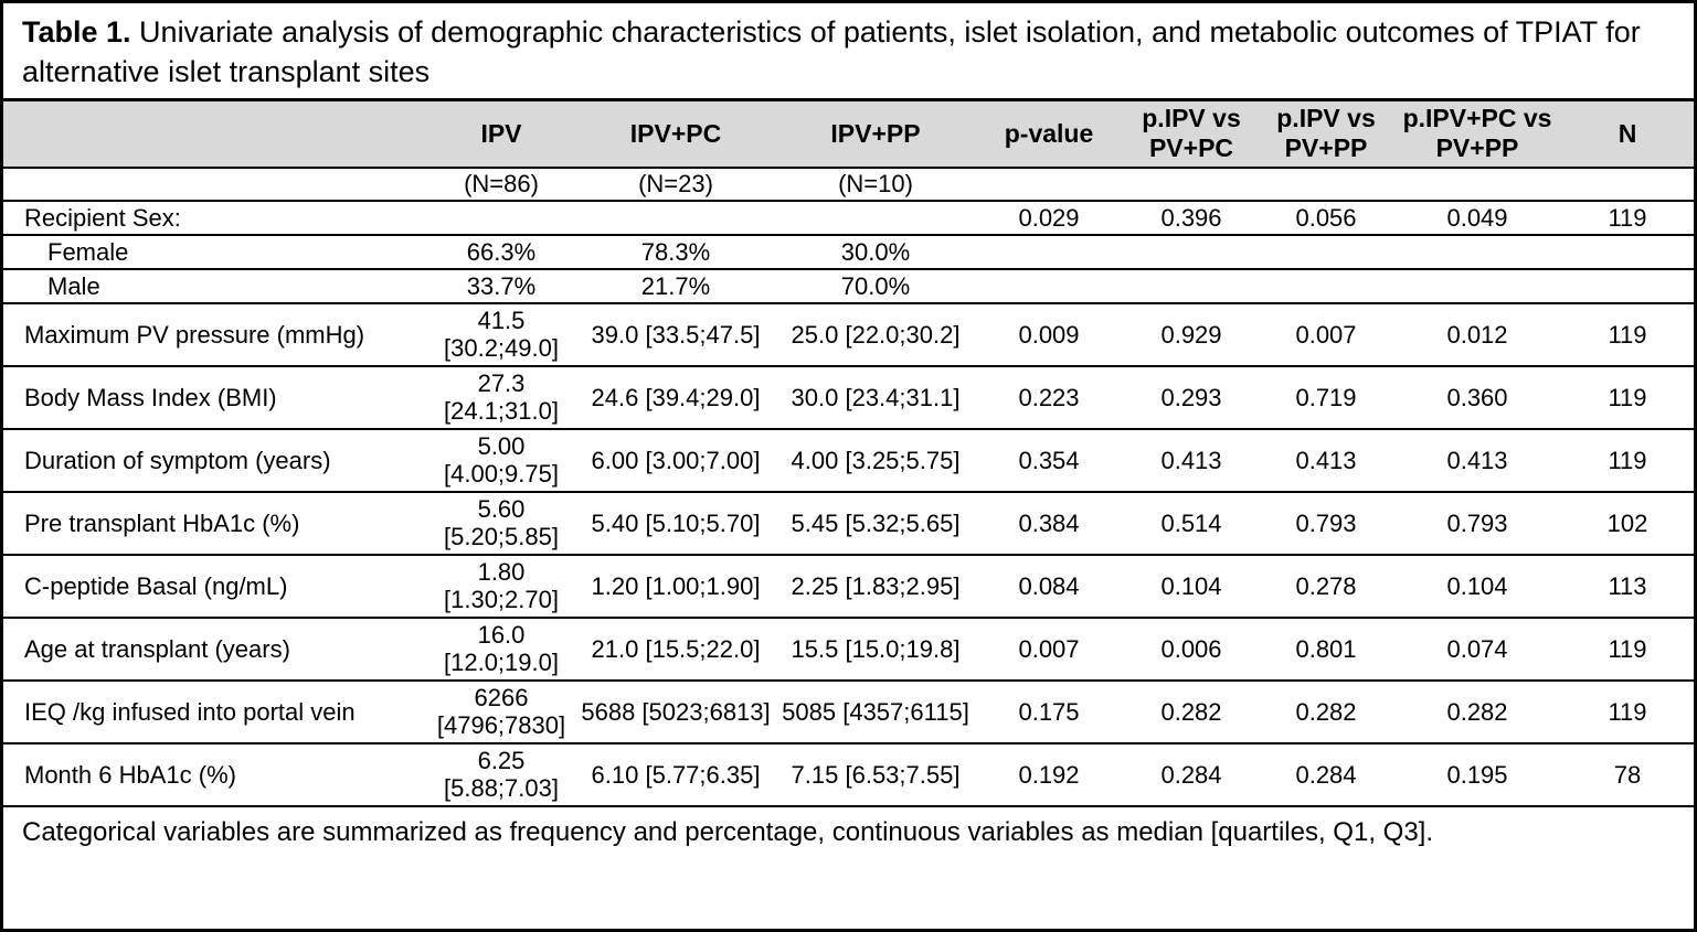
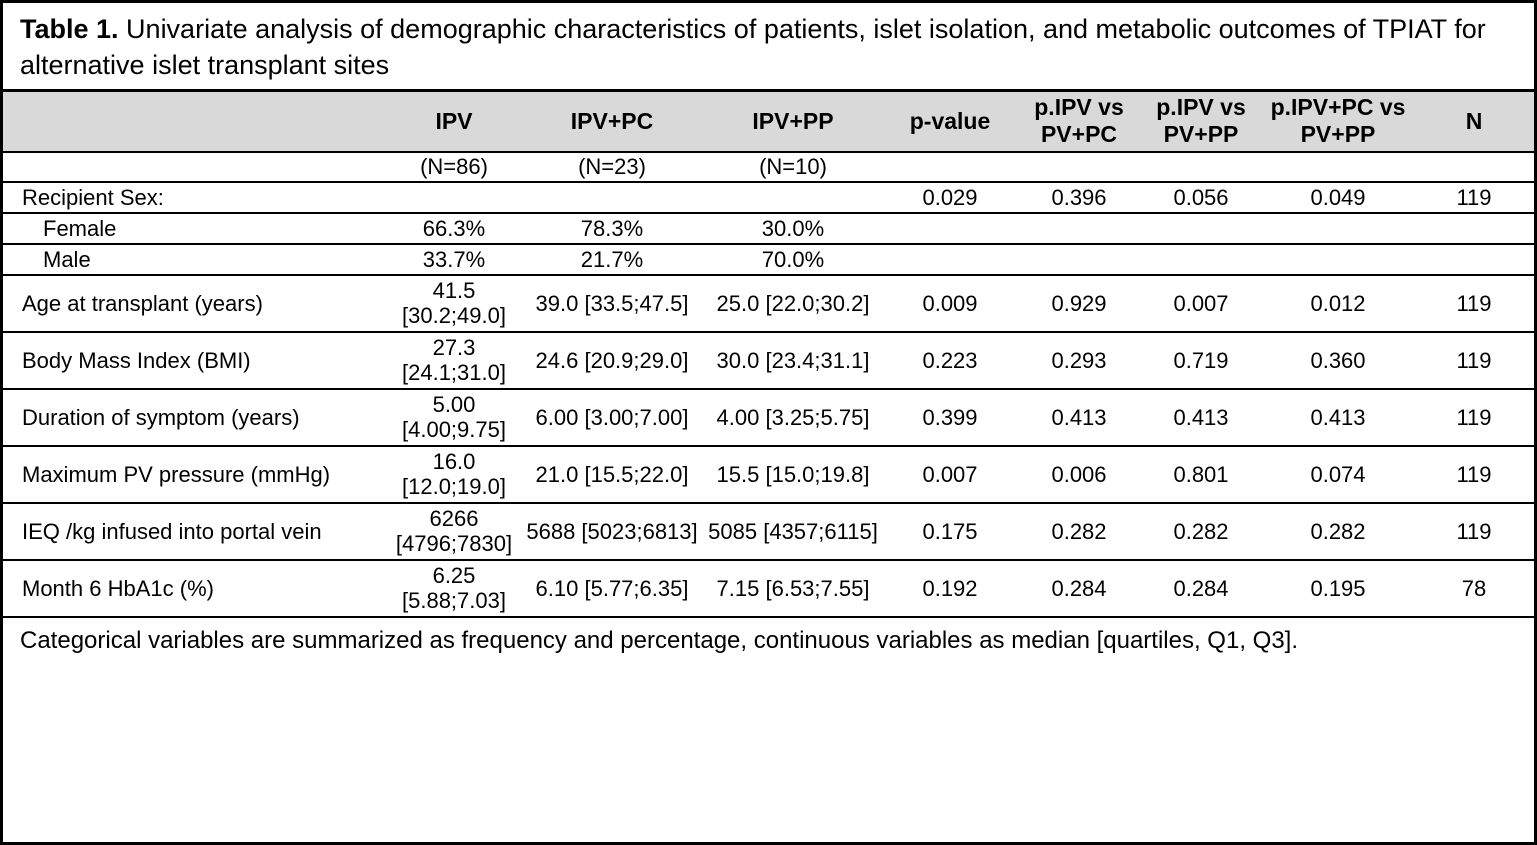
  Table 1. Univariate analysis of demographic characteristics of patients, islet isolation, and metabolic outcomes of TPIAT for alternative islet transplant sites
  	IPV	IPV+PC	IPV+PP	p-value	p.IPV vs PV+PC	p.IPV vs PV+PP	p.IPV+PC vs PV+PP	N
  	(N=86)	(N=23)	(N=10)
  Recipient Sex:				0.029	0.396	0.056	0.049	119
  Female	66.3%	78.3%	30.0%
  Male	33.7%	21.7%	70.0%
- Maximum PV pressure (mmHg)	41.5 [30.2;49.0]	39.0 [33.5;47.5]	25.0 [22.0;30.2]	0.009	0.929	0.007	0.012	119
+ Age at transplant (years)	41.5 [30.2;49.0]	39.0 [33.5;47.5]	25.0 [22.0;30.2]	0.009	0.929	0.007	0.012	119
- Body Mass Index (BMI)	27.3 [24.1;31.0]	24.6 [39.4;29.0]	30.0 [23.4;31.1]	0.223	0.293	0.719	0.360	119
+ Body Mass Index (BMI)	27.3 [24.1;31.0]	24.6 [20.9;29.0]	30.0 [23.4;31.1]	0.223	0.293	0.719	0.360	119
- Duration of symptom (years)	5.00 [4.00;9.75]	6.00 [3.00;7.00]	4.00 [3.25;5.75]	0.354	0.413	0.413	0.413	119
+ Duration of symptom (years)	5.00 [4.00;9.75]	6.00 [3.00;7.00]	4.00 [3.25;5.75]	0.399	0.413	0.413	0.413	119
- Pre transplant HbA1c (%)	5.60 [5.20;5.85]	5.40 [5.10;5.70]	5.45 [5.32;5.65]	0.384	0.514	0.793	0.793	102
- C-peptide Basal (ng/mL)	1.80 [1.30;2.70]	1.20 [1.00;1.90]	2.25 [1.83;2.95]	0.084	0.104	0.278	0.104	113
- Age at transplant (years)	16.0 [12.0;19.0]	21.0 [15.5;22.0]	15.5 [15.0;19.8]	0.007	0.006	0.801	0.074	119
+ Maximum PV pressure (mmHg)	16.0 [12.0;19.0]	21.0 [15.5;22.0]	15.5 [15.0;19.8]	0.007	0.006	0.801	0.074	119
  IEQ /kg infused into portal vein	6266 [4796;7830]	5688 [5023;6813]	5085 [4357;6115]	0.175	0.282	0.282	0.282	119
  Month 6 HbA1c (%)	6.25 [5.88;7.03]	6.10 [5.77;6.35]	7.15 [6.53;7.55]	0.192	0.284	0.284	0.195	78
  Categorical variables are summarized as frequency and percentage, continuous variables as median [quartiles, Q1, Q3].
